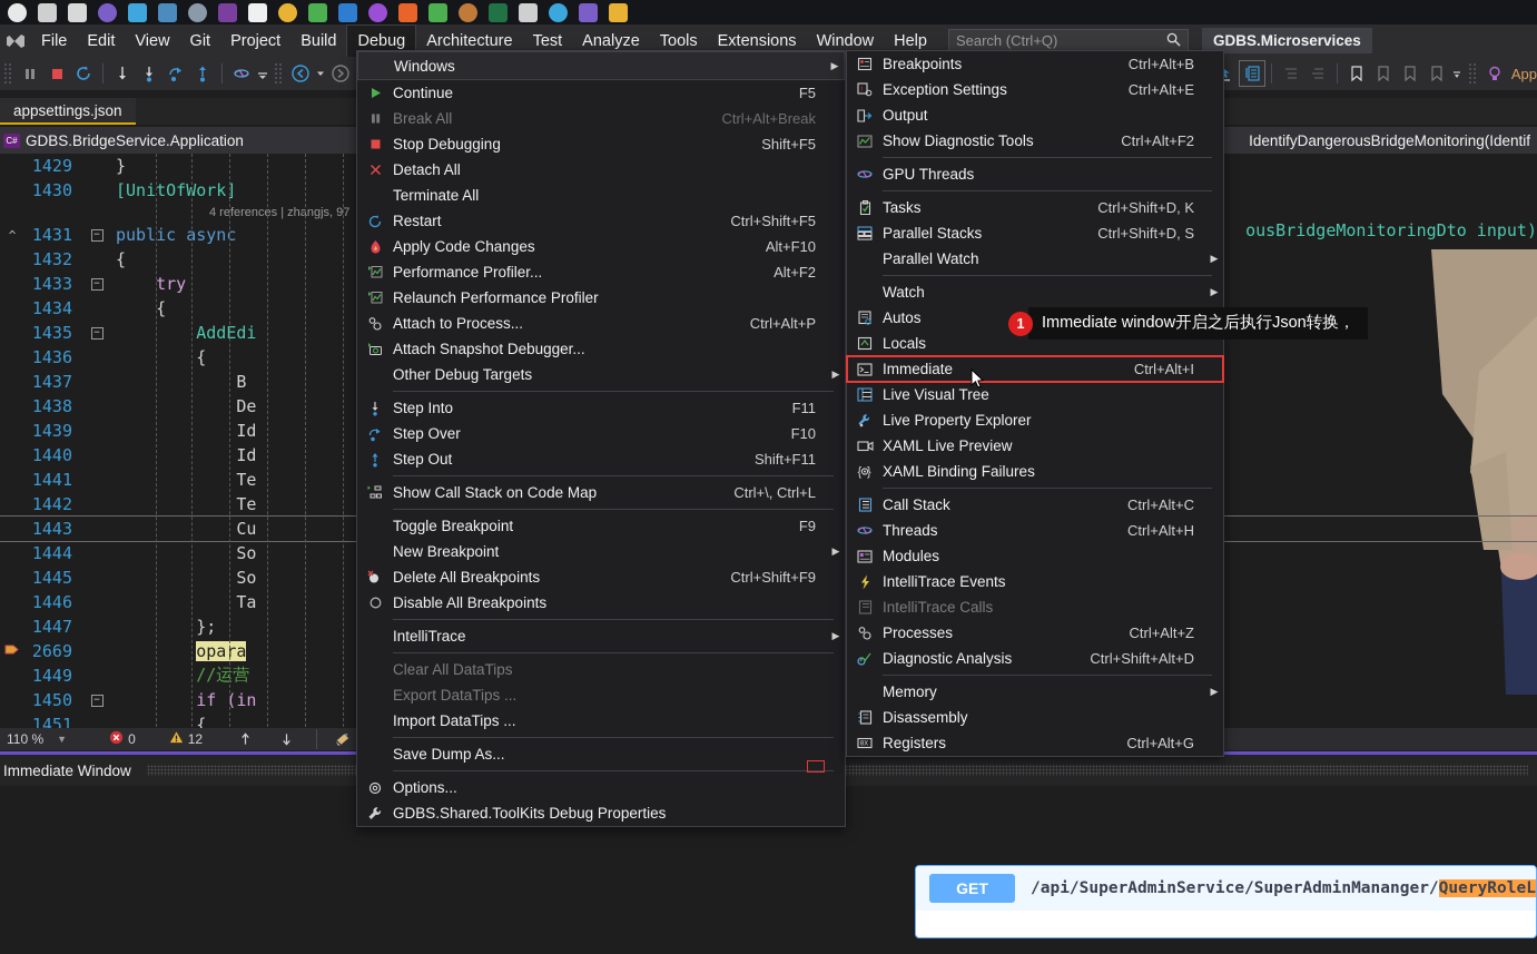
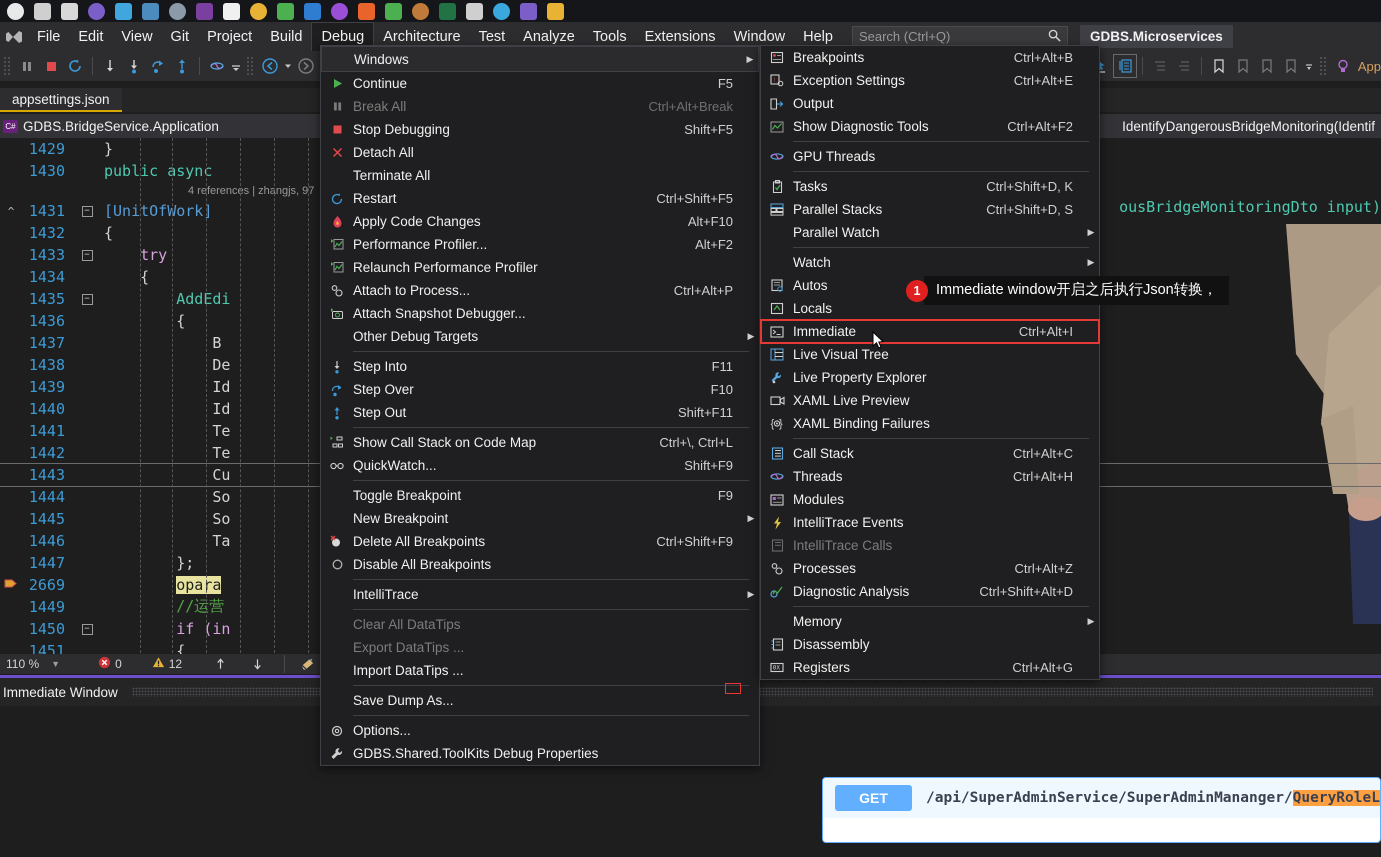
  File
  Edit
  View
  Git
  Project
  Build
  Debug
  Architecture
  Test
  Analyze
  Tools
  Extensions
  Window
  Help
  Search (Ctrl+Q)
  GDBS.Microservices
  App
  appsettings.json
  C#
  GDBS.BridgeService.Application
  IdentifyDangerousBridgeMonitoring(Identif
  1429
  }
  1430
- [UnitOfWork]
+ public async
  4 references | zhangjs, 97
  ^
  1431
  −
- public async
+ [UnitOfWork]
  1432
  {
  1433
  −
  try
  1434
  {
  1435
  −
  AddEdi
  1436
  {
  1437
  B
  1438
  De
  1439
  Id
  1440
  Id
  1441
  Te
  1442
  Te
  1443
  Cu
  1444
  So
  1445
  So
  1446
  Ta
  1447
  };
  2669
  opara
  1449
  //运营
  1450
  −
  if (in
  1451
  {
  ousBridgeMonitoringDto input)
  110 %
  ▼
  0
  12
  Immediate Window
  GET
  /api/SuperAdminService/SuperAdminMananger/QueryRoleL
  Windows
  ▶
  Continue
  F5
  Break All
  Ctrl+Alt+Break
  Stop Debugging
  Shift+F5
  Detach All
  Terminate All
  Restart
  Ctrl+Shift+F5
  Apply Code Changes
  Alt+F10
  Performance Profiler...
  Alt+F2
  Relaunch Performance Profiler
  Attach to Process...
  Ctrl+Alt+P
  Attach Snapshot Debugger...
  Other Debug Targets
  ▶
  Step Into
  F11
  Step Over
  F10
  Step Out
  Shift+F11
  Show Call Stack on Code Map
  Ctrl+\, Ctrl+L
+ QuickWatch...
+ Shift+F9
  Toggle Breakpoint
  F9
  New Breakpoint
  ▶
  Delete All Breakpoints
  Ctrl+Shift+F9
  Disable All Breakpoints
  IntelliTrace
  ▶
  Clear All DataTips
  Export DataTips ...
  Import DataTips ...
  Save Dump As...
  Options...
  GDBS.Shared.ToolKits Debug Properties
  Breakpoints
  Ctrl+Alt+B
  Exception Settings
  Ctrl+Alt+E
  Output
  Show Diagnostic Tools
  Ctrl+Alt+F2
  GPU Threads
  Tasks
  Ctrl+Shift+D, K
  Parallel Stacks
  Ctrl+Shift+D, S
  Parallel Watch
  ▶
  Watch
  ▶
  Autos
  Locals
  Immediate
  Ctrl+Alt+I
  Live Visual Tree
  Live Property Explorer
  XAML Live Preview
  {
  }
  XAML Binding Failures
  Call Stack
  Ctrl+Alt+C
  Threads
  Ctrl+Alt+H
  Modules
  IntelliTrace Events
  IntelliTrace Calls
  Processes
  Ctrl+Alt+Z
  Diagnostic Analysis
  Ctrl+Shift+Alt+D
  Memory
  ▶
  Disassembly
  Registers
  Ctrl+Alt+G
  1
  Immediate window开启之后执行Json转换，
